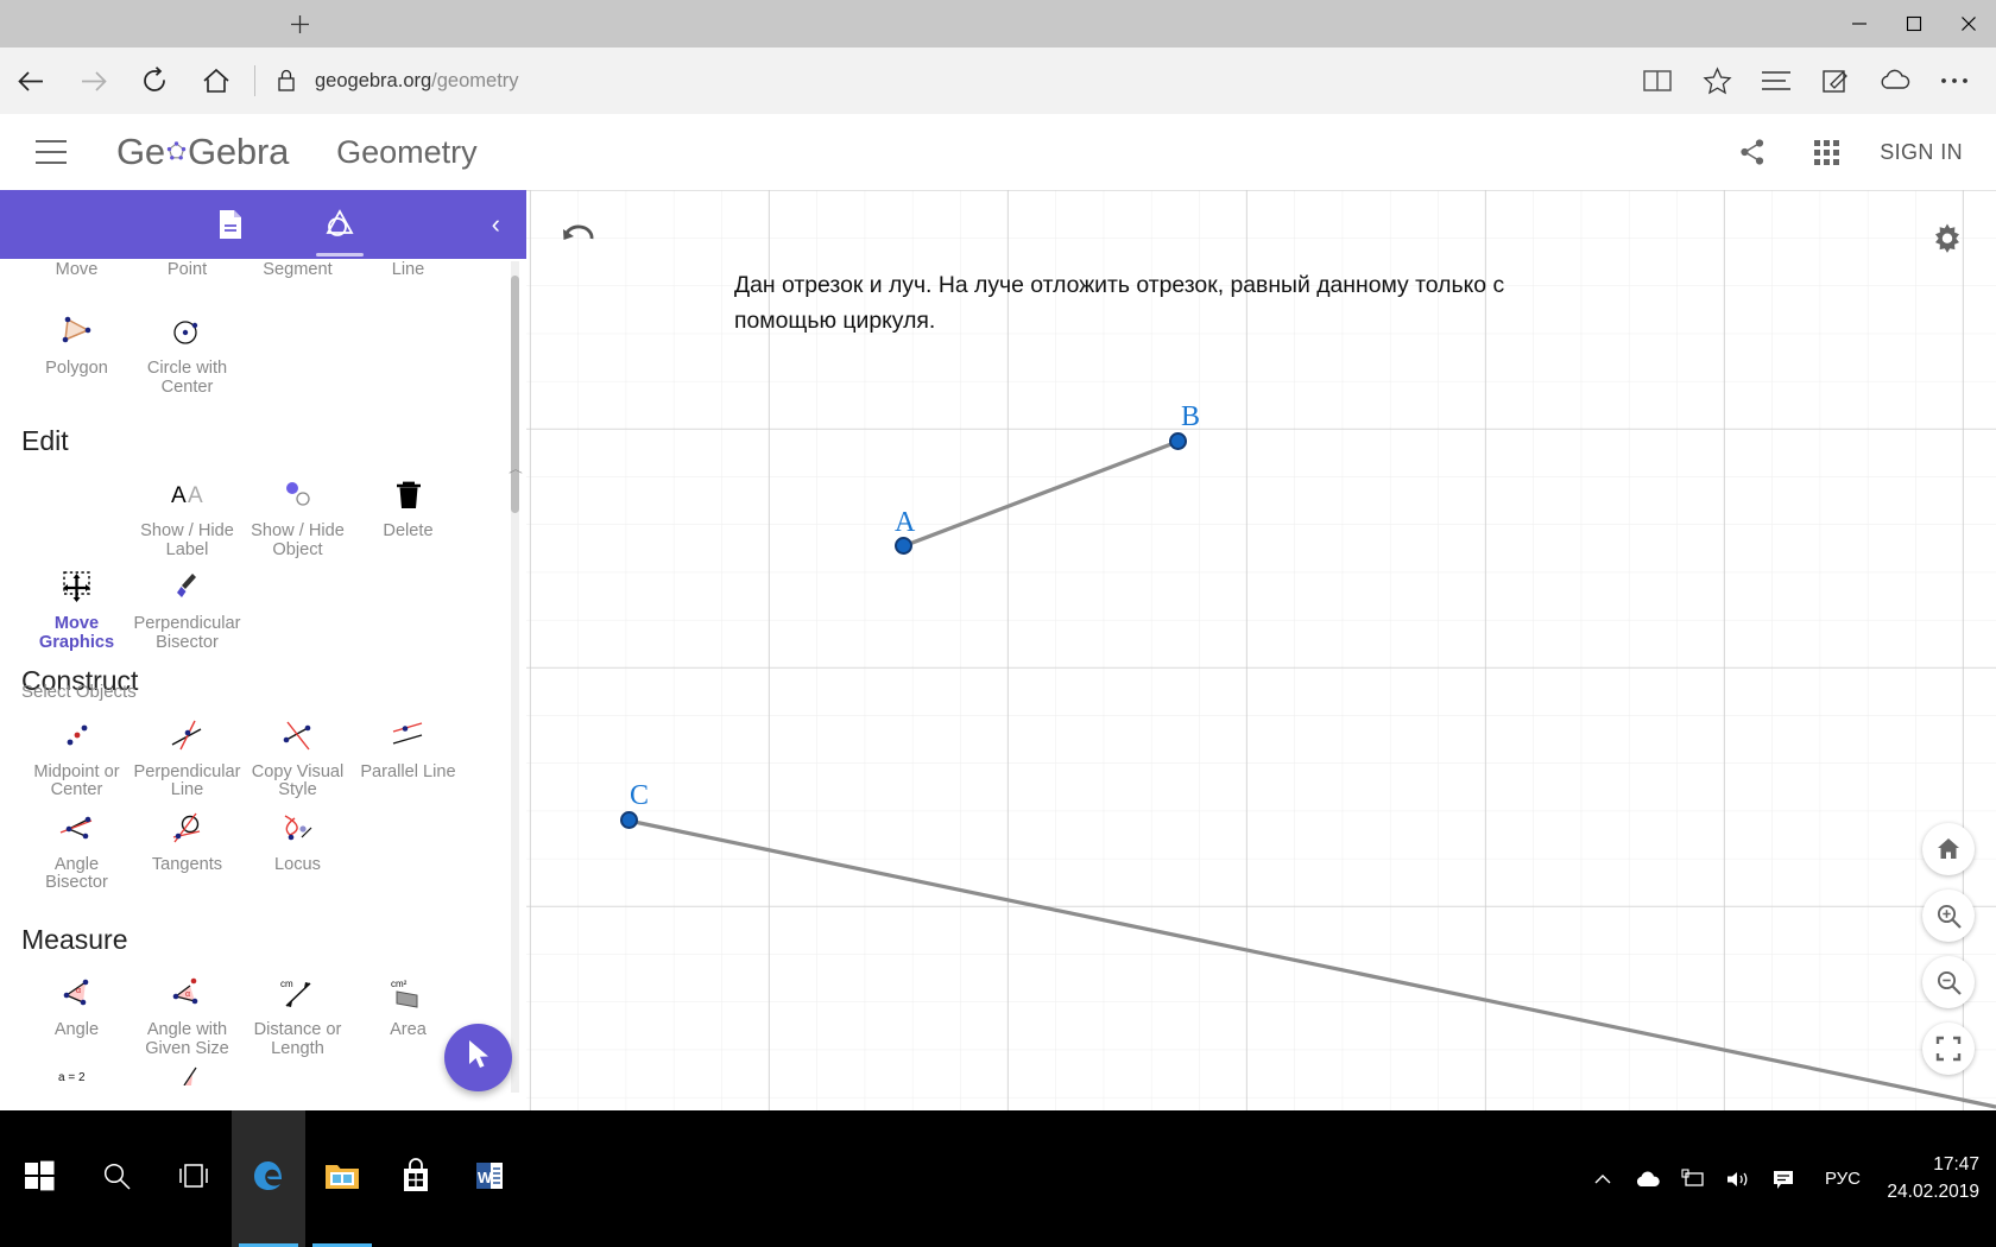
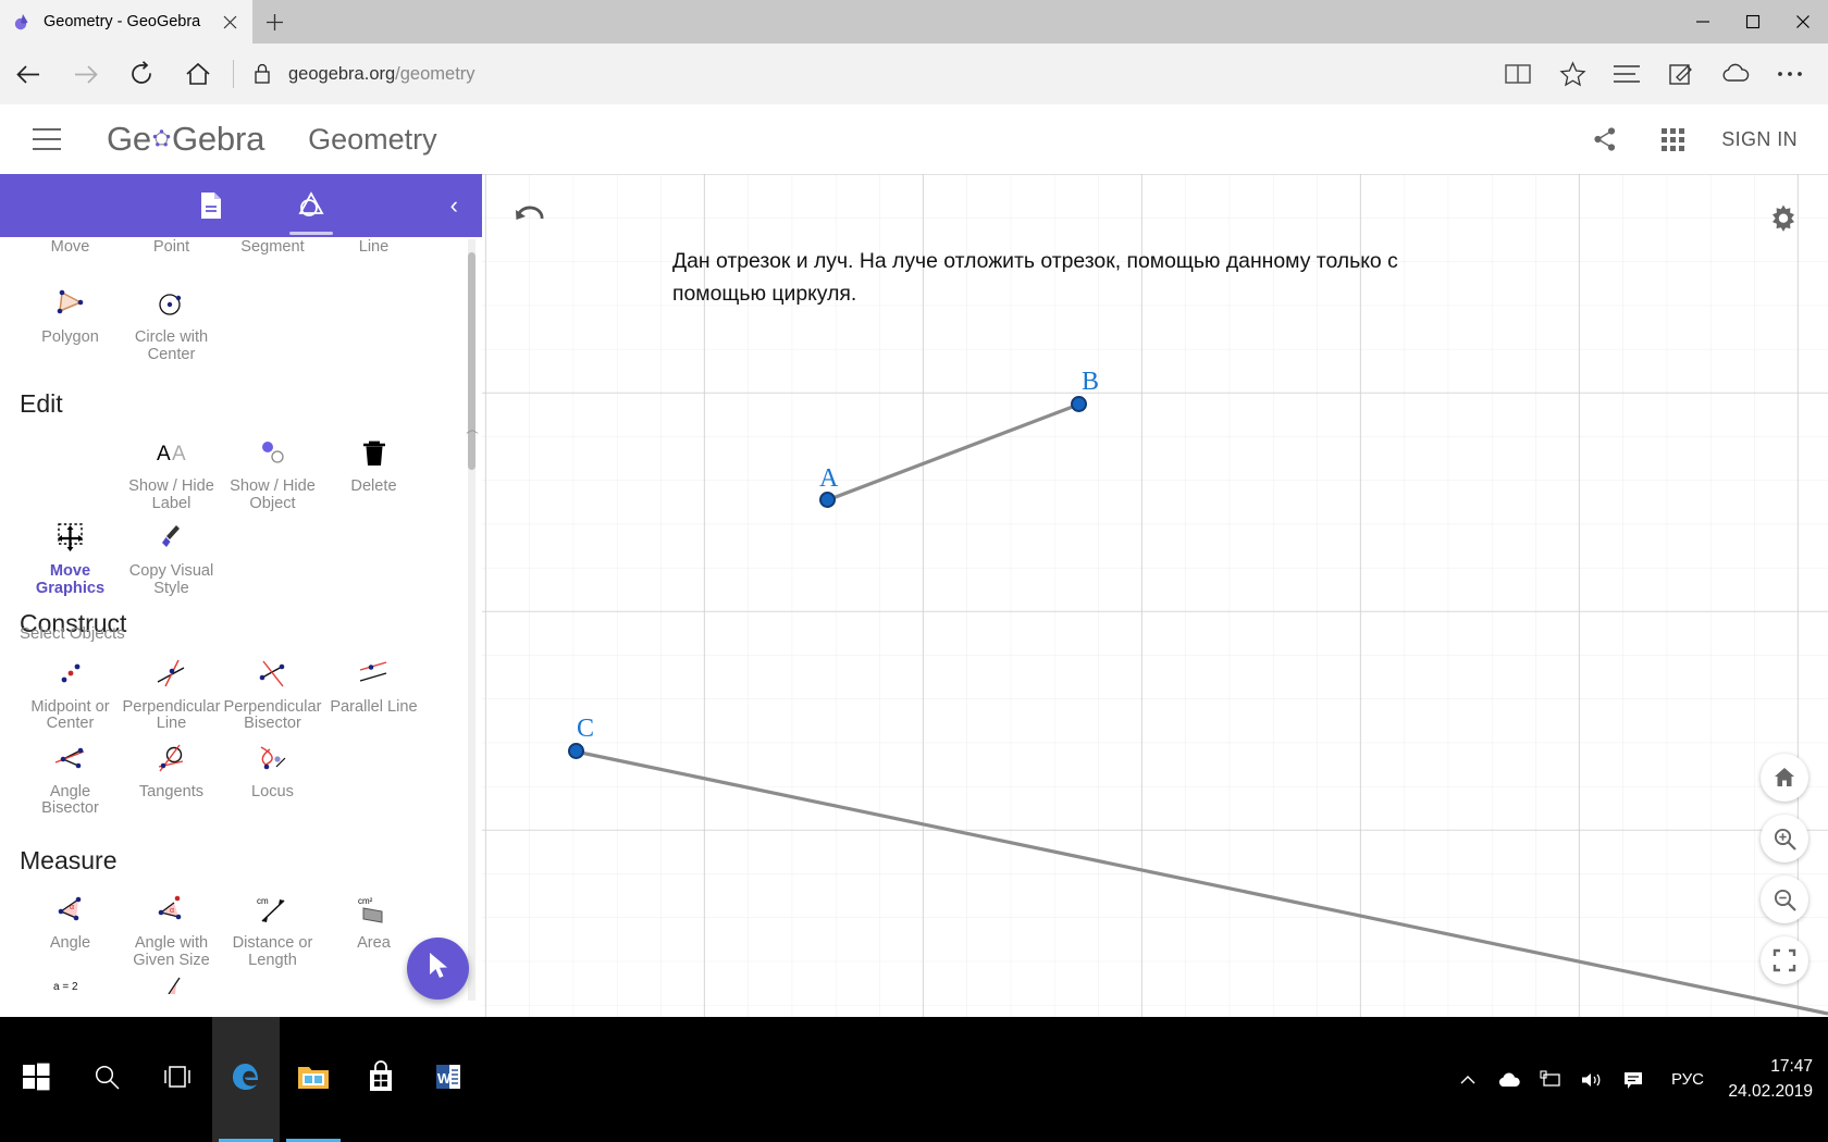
+ Geometry - GeoGebra
  geogebra.org/geometry
  Ge Gebra
  Geometry
  SIGN IN
  ‹
  Move
  Point
  Segment
  Line
  Polygon
  Circle with Center
  Edit
  A
  A
  Show / Hide Label
  Show / Hide Object
  Delete
  Move Graphics
- Perpendicular Bisector
+ Copy Visual Style
  Construct
  Select Objects
  Midpoint or Center
  Perpendicular Line
- Copy Visual Style
+ Perpendicular Bisector
  Parallel Line
  Angle Bisector
  Tangents
  Locus
  Measure
  Angle
  Angle with Given Size
  cm
  Distance or Length
  cm²
  Area
  a = 2
  ︿
- Дан отрезок и луч. На луче отложить отрезок, равный данному только с помощью циркуля.
+ Дан отрезок и луч. На луче отложить отрезок, помощью данному только с помощью циркуля.
  A
  B
  C
  W
  РУС
  17:47
  24.02.2019
